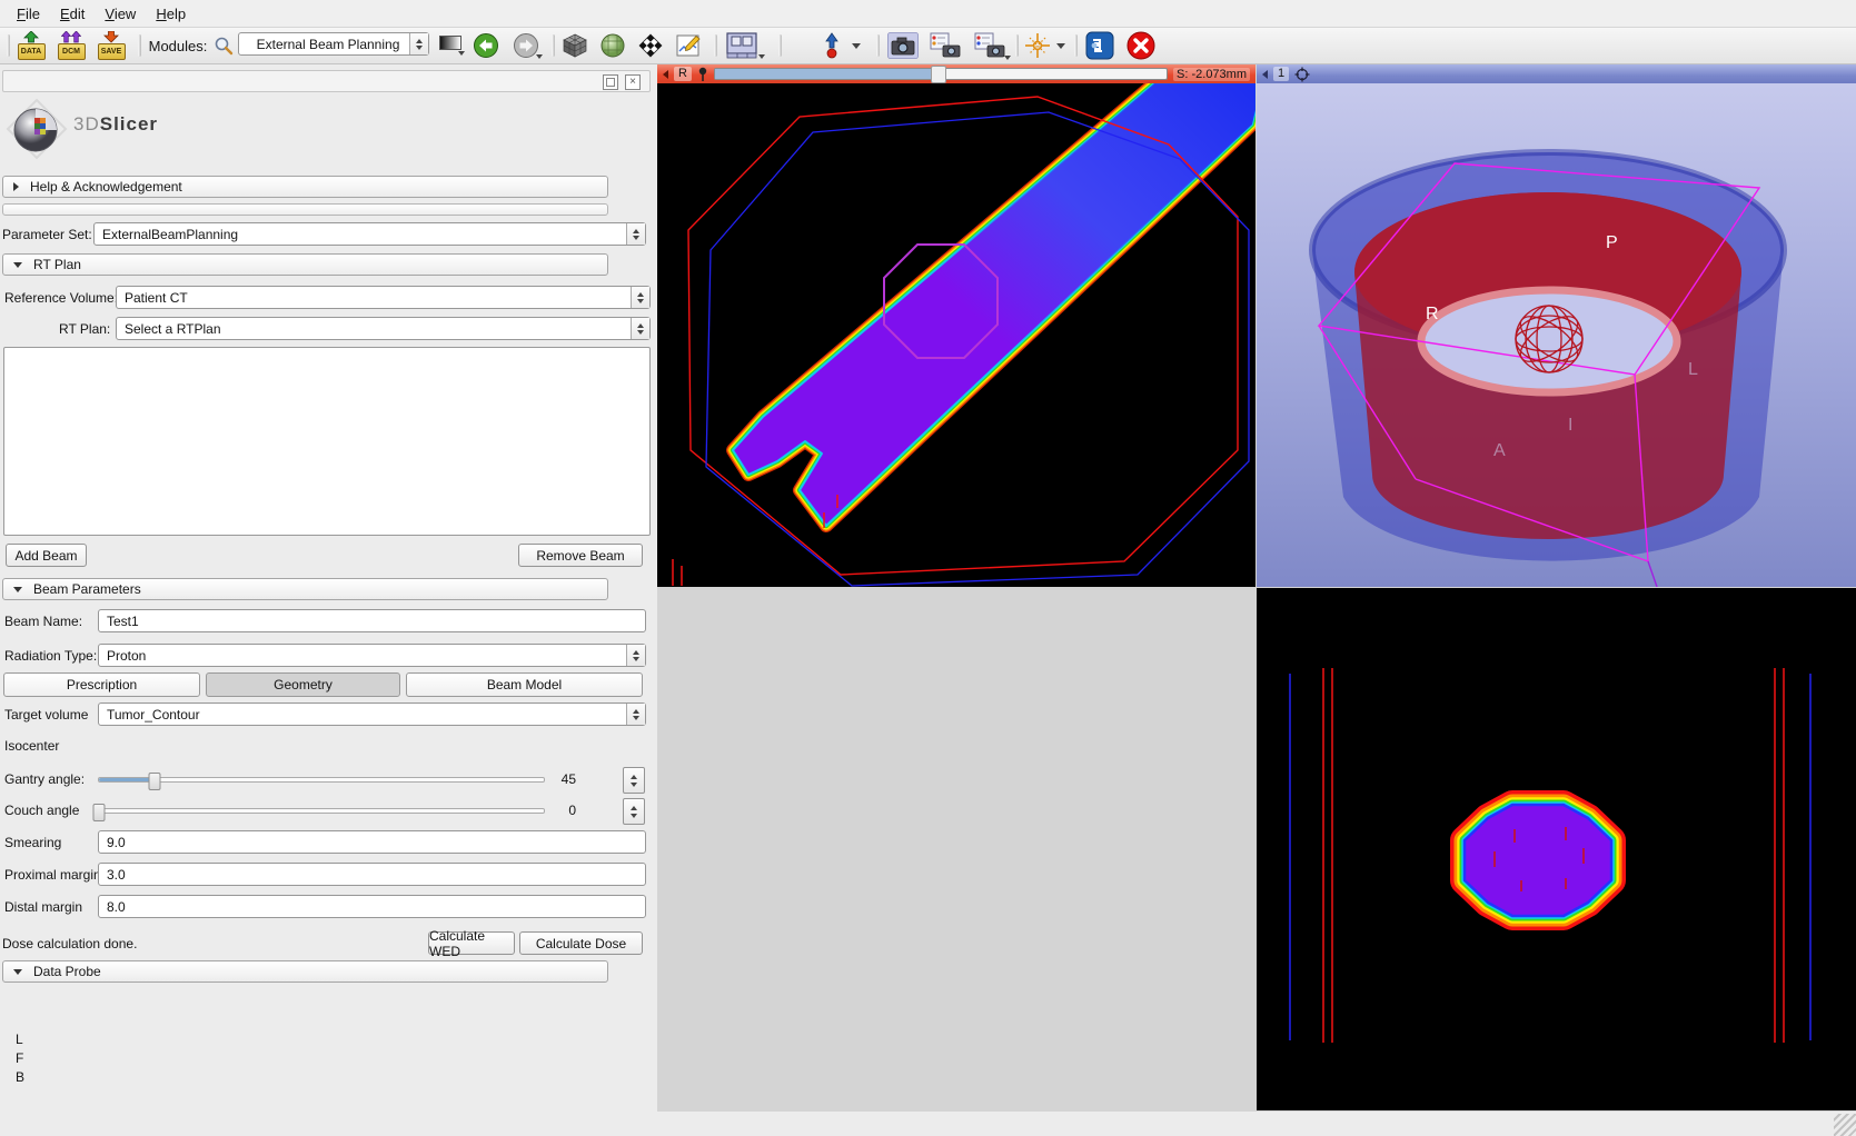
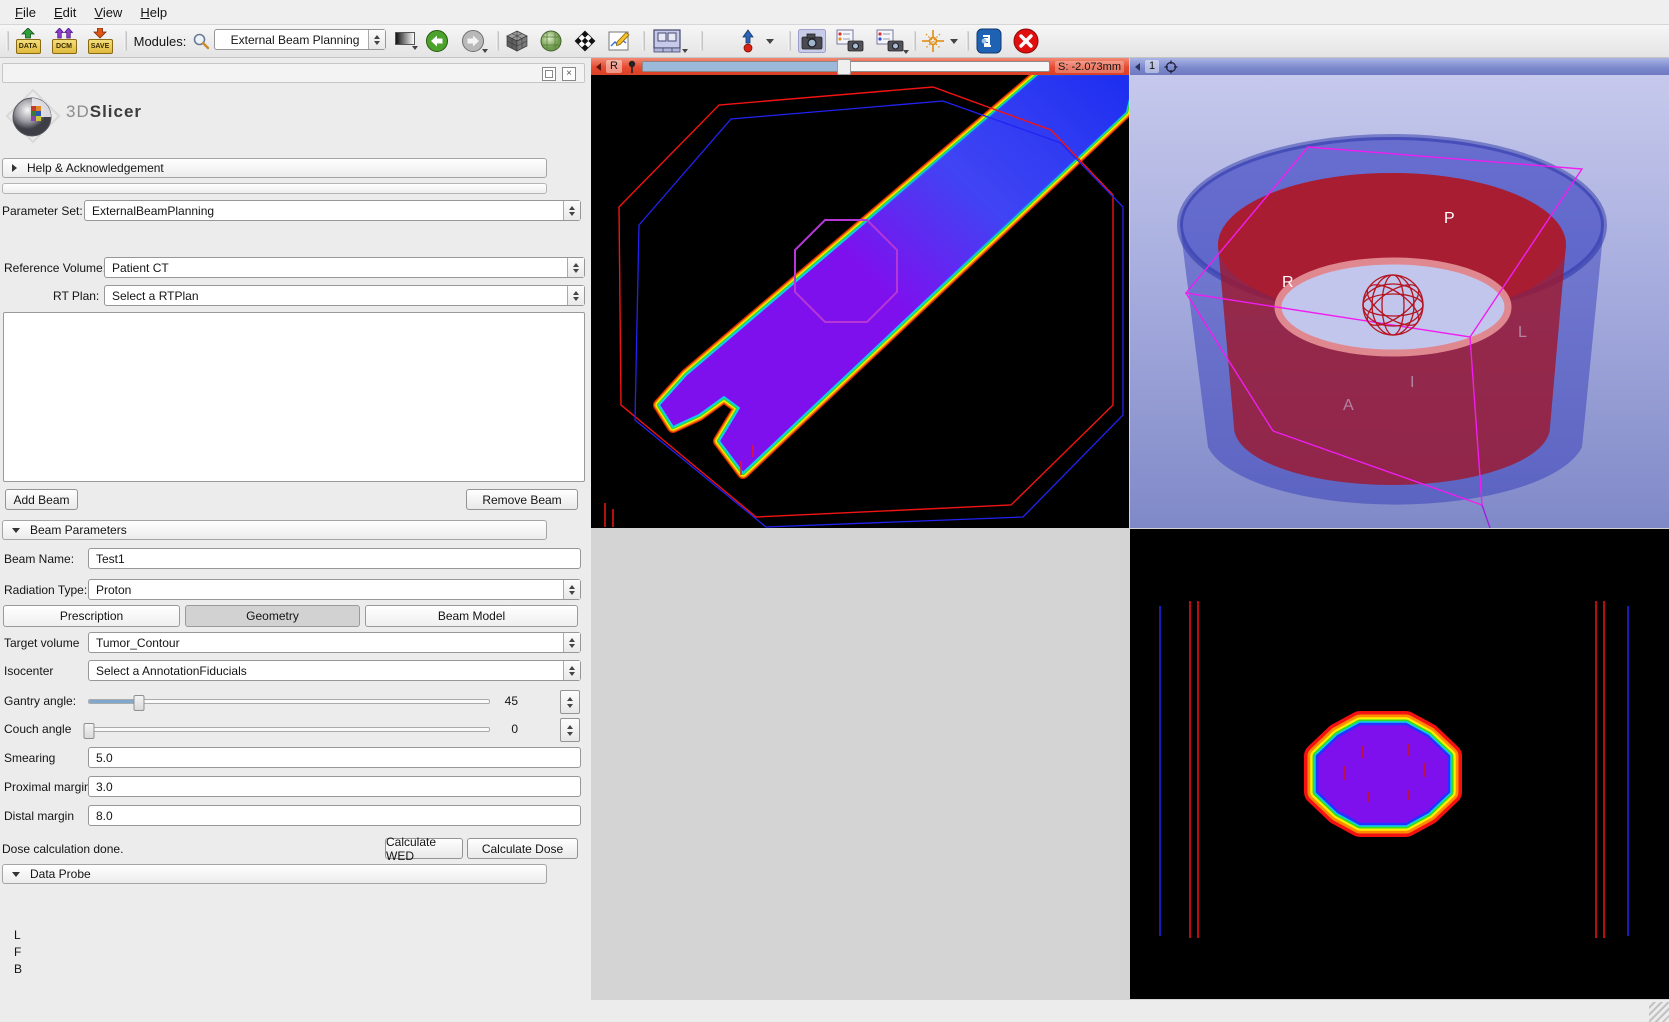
  File
  Edit
  View
  Help
  Modules:
  External Beam Planning
  ×
  3DSlicer
  Help & Acknowledgement
  Parameter Set:
  ExternalBeamPlanning
- RT Plan
  Reference Volume
  Patient CT
  RT Plan:
  Select a RTPlan
  Add Beam
  Remove Beam
  Beam Parameters
  Beam Name:
  Test1
  Radiation Type:
  Proton
  Prescription
  Geometry
  Beam Model
  Target volume
  Tumor_Contour
  Isocenter
+ Select a AnnotationFiducials
  Gantry angle:
  45
  Couch angle
  0
  Smearing
- 9.0
+ 5.0
  Proximal margi
  3.0
  Distal margin
  8.0
  Dose calculation done.
  Calculate WED
  Calculate Dose
  Data Probe
  L
  F
  B
  R
  S: -2.073mm
  1
  P
  R
  A
  I
  L
